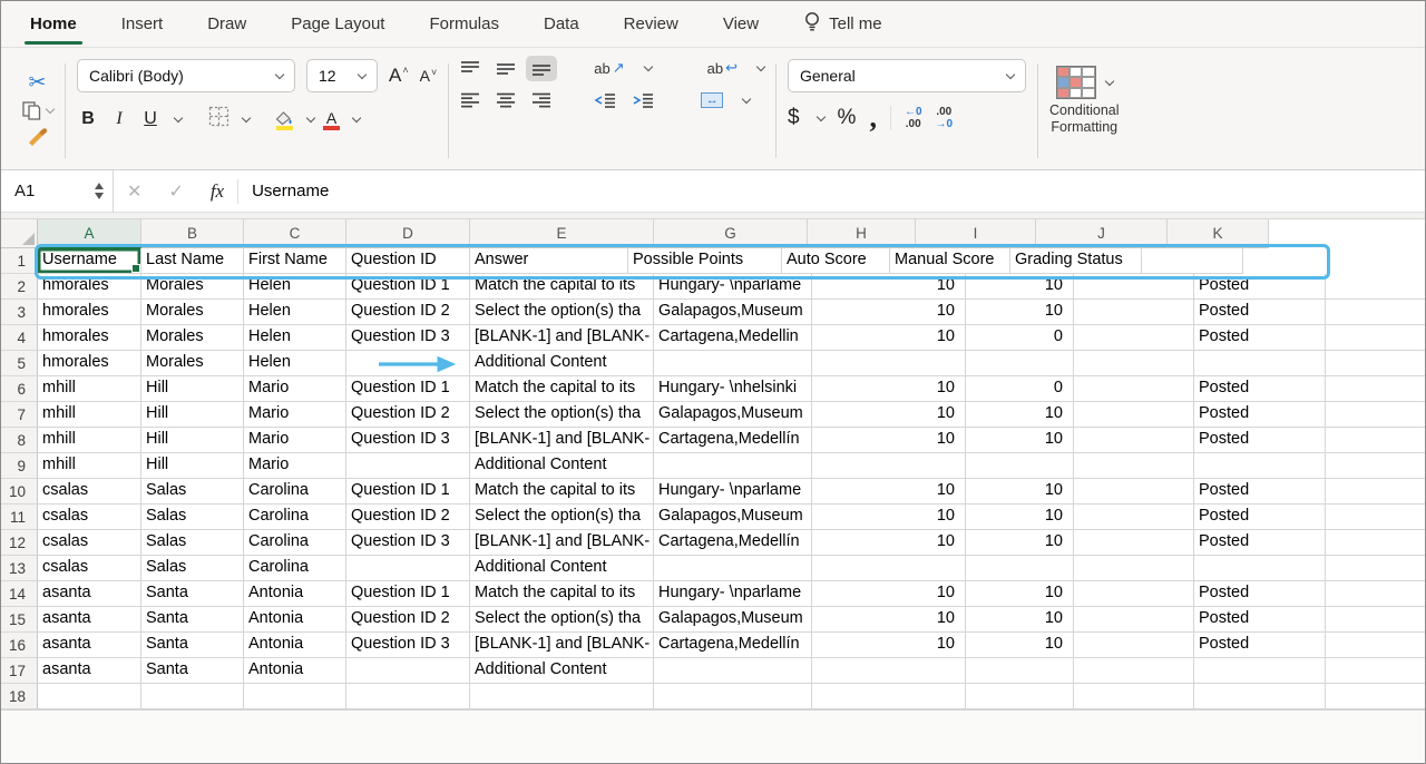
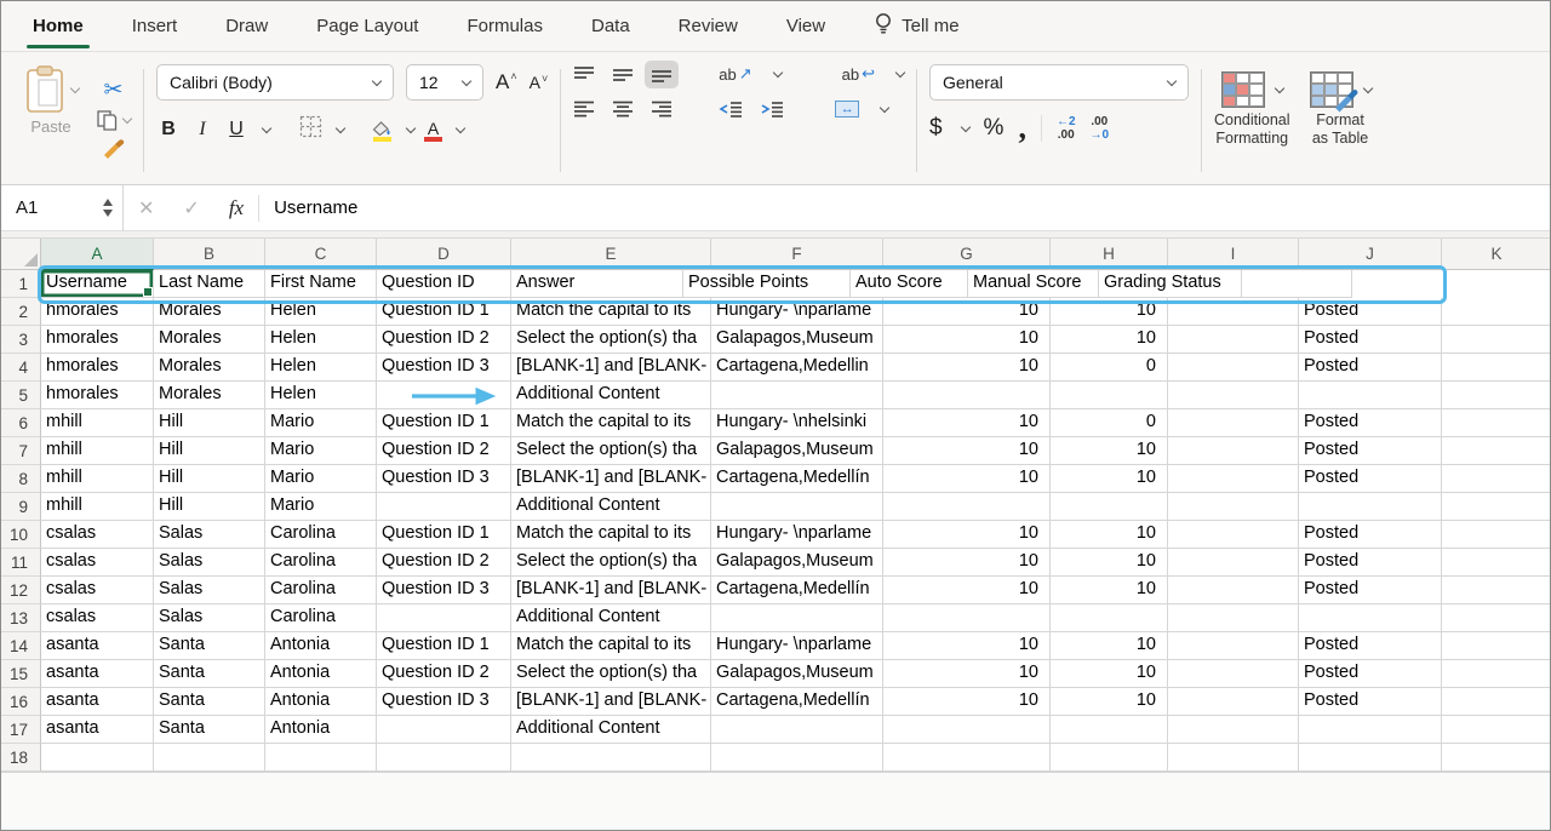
  Home
  Insert
  Draw
  Page Layout
  Formulas
  Data
  Review
  View
  Tell me
+ Paste
  ✂
  Calibri (Body)
  12
  A
  ˄
  A
  ˅
  B
  I
  U
  A
  ab
  ↗
  ab
  ↩
  ↔
  General
  $
  %
  ,
- ←0
+ ←2
  .00
  .00
  →0
  Conditional
  Formatting
+ Format
+ as Table
  A1
  ✕
  ✓
  fx
  Username
  A
  B
  C
  D
  E
+ F
  G
  H
  I
  J
  K
  1
  Username
  Last Name
  First Name
  Question ID
  Answer
  Possible Points
  Auto Score
  Manual Score
  Grading Status
  2
  hmorales
  Morales
  Helen
  Question ID 1
  Match the capital to its
  Hungary- \nparlame
  10
  10
  Posted
  3
  hmorales
  Morales
  Helen
  Question ID 2
  Select the option(s) tha
  Galapagos,Museum
  10
  10
  Posted
  4
  hmorales
  Morales
  Helen
  Question ID 3
  [BLANK-1] and [BLANK-
  Cartagena,Medellin
  10
  0
  Posted
  5
  hmorales
  Morales
  Helen
  Additional Content
  6
  mhill
  Hill
  Mario
  Question ID 1
  Match the capital to its
  Hungary- \nhelsinki
  10
  0
  Posted
  7
  mhill
  Hill
  Mario
  Question ID 2
  Select the option(s) tha
  Galapagos,Museum
  10
  10
  Posted
  8
  mhill
  Hill
  Mario
  Question ID 3
  [BLANK-1] and [BLANK-
  Cartagena,Medellín
  10
  10
  Posted
  9
  mhill
  Hill
  Mario
  Additional Content
  10
  csalas
  Salas
  Carolina
  Question ID 1
  Match the capital to its
  Hungary- \nparlame
  10
  10
  Posted
  11
  csalas
  Salas
  Carolina
  Question ID 2
  Select the option(s) tha
  Galapagos,Museum
  10
  10
  Posted
  12
  csalas
  Salas
  Carolina
  Question ID 3
  [BLANK-1] and [BLANK-
  Cartagena,Medellín
  10
  10
  Posted
  13
  csalas
  Salas
  Carolina
  Additional Content
  14
  asanta
  Santa
  Antonia
  Question ID 1
  Match the capital to its
  Hungary- \nparlame
  10
  10
  Posted
  15
  asanta
  Santa
  Antonia
  Question ID 2
  Select the option(s) tha
  Galapagos,Museum
  10
  10
  Posted
  16
  asanta
  Santa
  Antonia
  Question ID 3
  [BLANK-1] and [BLANK-
  Cartagena,Medellín
  10
  10
  Posted
  17
  asanta
  Santa
  Antonia
  Additional Content
  18
